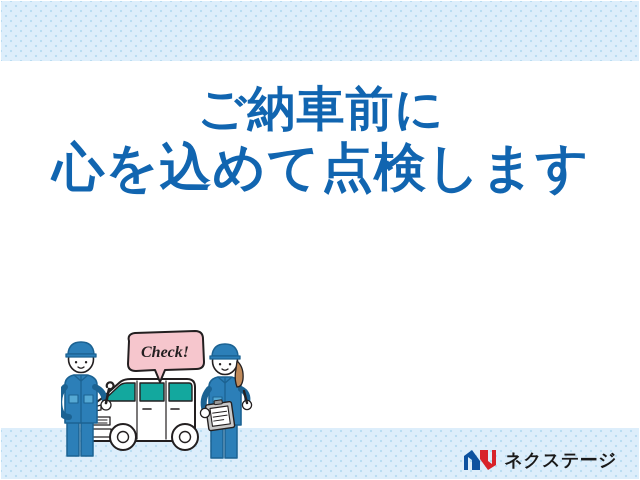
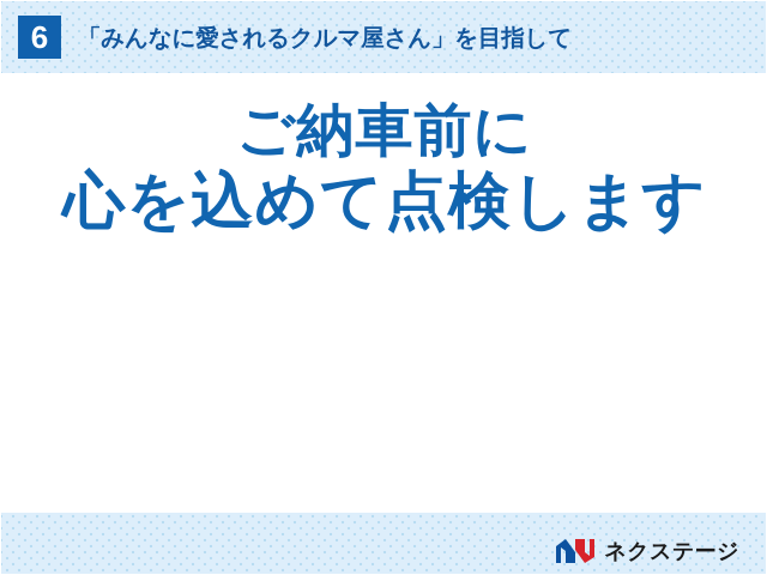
+ 6
+ 「みんなに愛されるクルマ屋さん」を目指して
  ご納車前に
  心を込めて点検します
- Check!
  ネクステージ
